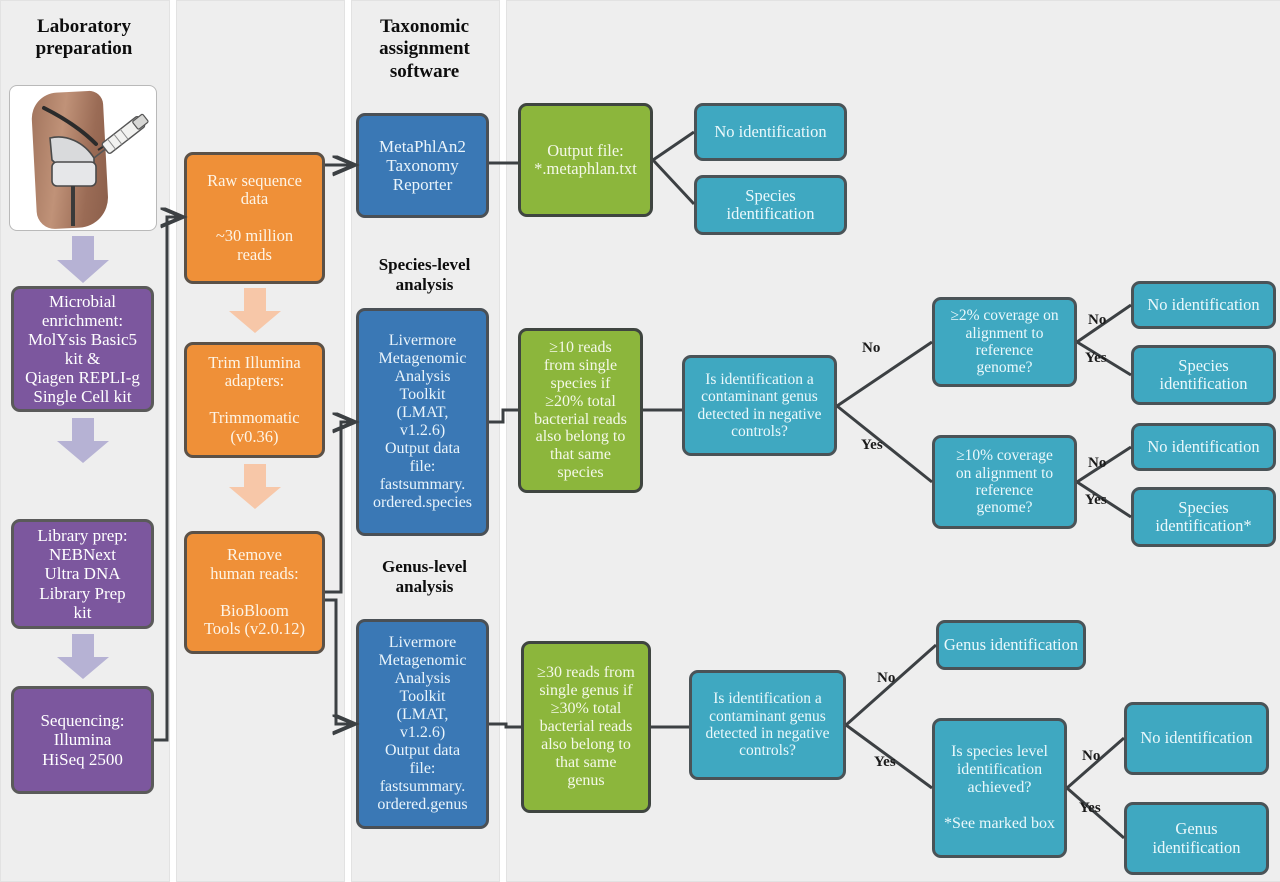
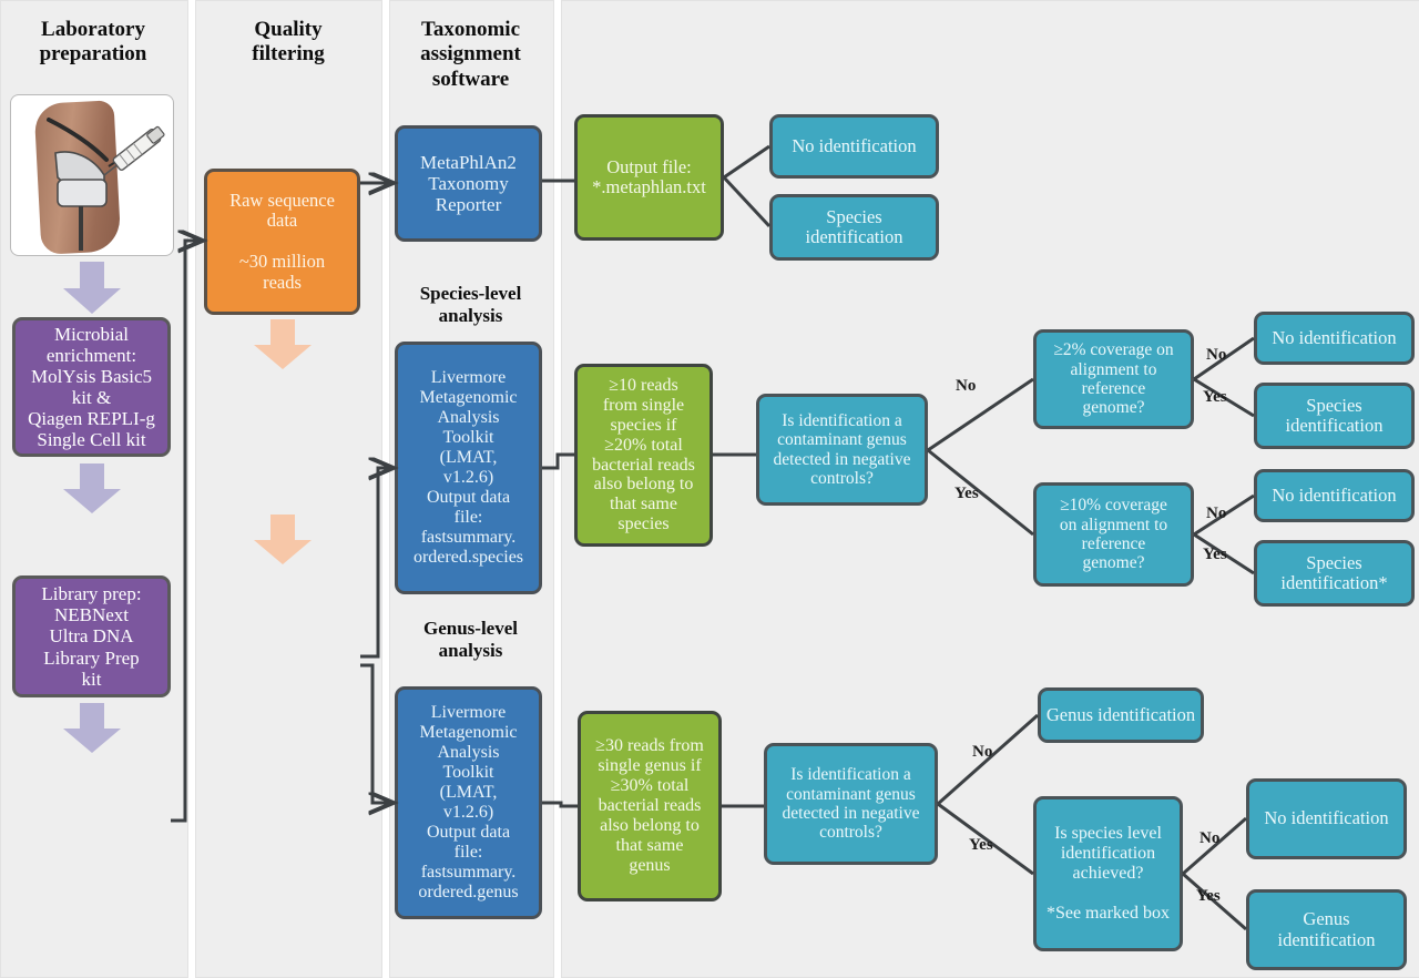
  Laboratory
  preparation
+ Quality
+ filtering
  Taxonomic
  assignment
  software
  Species-level
  analysis
  Genus-level
  analysis
  Microbial enrichment:
  MolYsis Basic5 kit &
  Qiagen REPLI-g
  Single Cell kit
  Library prep:
  NEBNext
  Ultra DNA
  Library Prep
  kit
- Sequencing:
- Illumina
- HiSeq 2500
  Raw sequence
  data
  ~30 million
  reads
- Trim Illumina
- adapters:
- Trimmomatic
- (v0.36)
- Remove
- human reads:
- BioBloom
- Tools (v2.0.12)
  MetaPhlAn2
  Taxonomy
  Reporter
  Livermore
  Metagenomic
  Analysis
  Toolkit
  (LMAT,
  v1.2.6)
  Output data
  file:
  fastsummary.
  ordered.species
  Livermore
  Metagenomic
  Analysis
  Toolkit
  (LMAT,
  v1.2.6)
  Output data
  file:
  fastsummary.
  ordered.genus
  Output file:
  *.metaphlan.txt
  No identification
  Species
  identification
  ≥10 reads
  from single
  species if
  ≥20% total
  bacterial reads
  also belong to
  that same
  species
  Is identification a
  contaminant genus
  detected in negative
  controls?
  ≥2% coverage on
  alignment to
  reference
  genome?
  No identification
  Species
  identification
  ≥10% coverage
  on alignment to
  reference
  genome?
  No identification
  Species
  identification*
  ≥30 reads from
  single genus if
  ≥30% total
  bacterial reads
  also belong to
  that same
  genus
  Is identification a
  contaminant genus
  detected in negative
  controls?
  Genus identification
  Is species level
  identification
  achieved?
  *See marked box
  No identification
  Genus
  identification
  No
  Yes
  No
  Yes
  No
  Yes
  No
  Yes
  No
  Yes
